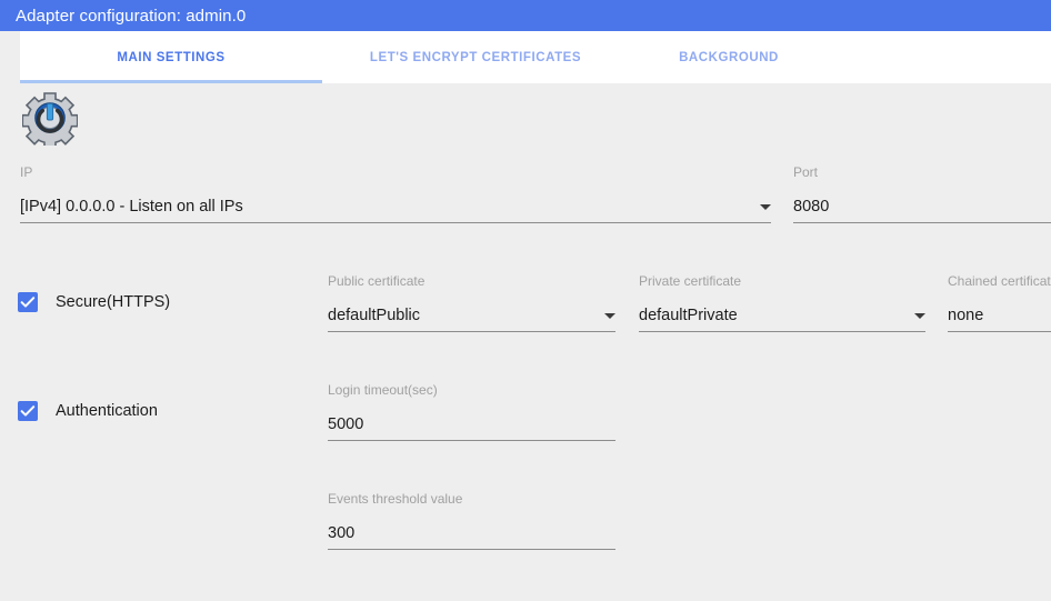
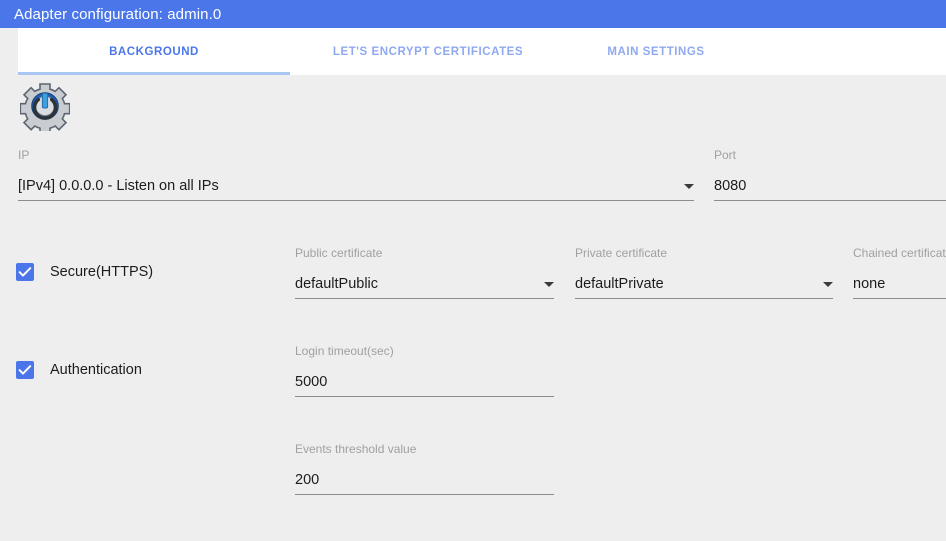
  Adapter configuration: admin.0
- MAIN SETTINGS
+ BACKGROUND
  LET'S ENCRYPT CERTIFICATES
- BACKGROUND
+ MAIN SETTINGS
  IP
  [IPv4] 0.0.0.0 - Listen on all IPs
  Port
  8080
  Secure(HTTPS)
  Public certificate
  defaultPublic
  Private certificate
  defaultPrivate
  Chained certificat
  none
  Authentication
  Login timeout(sec)
  5000
  Events threshold value
- 300
+ 200
